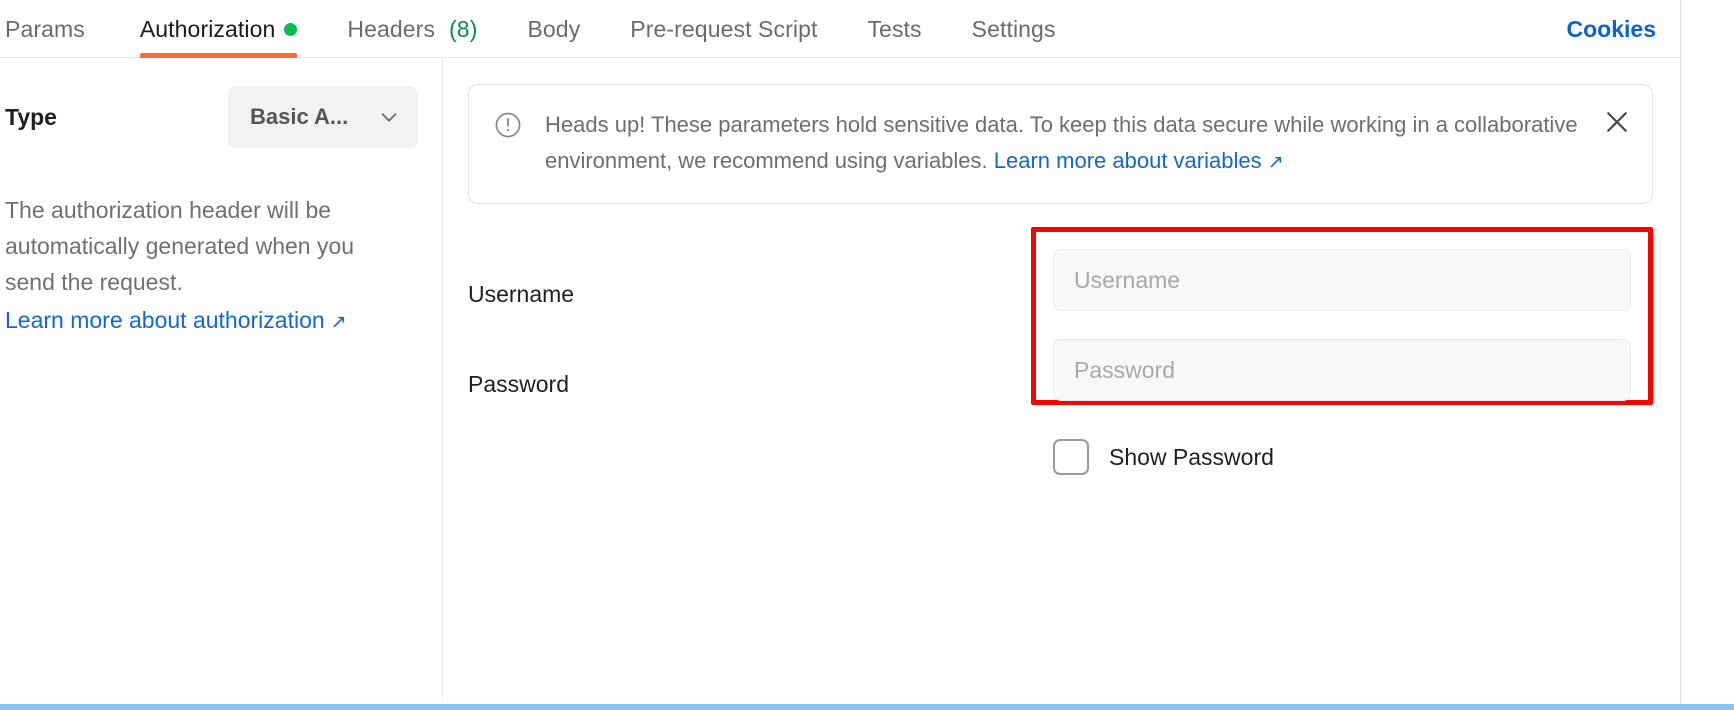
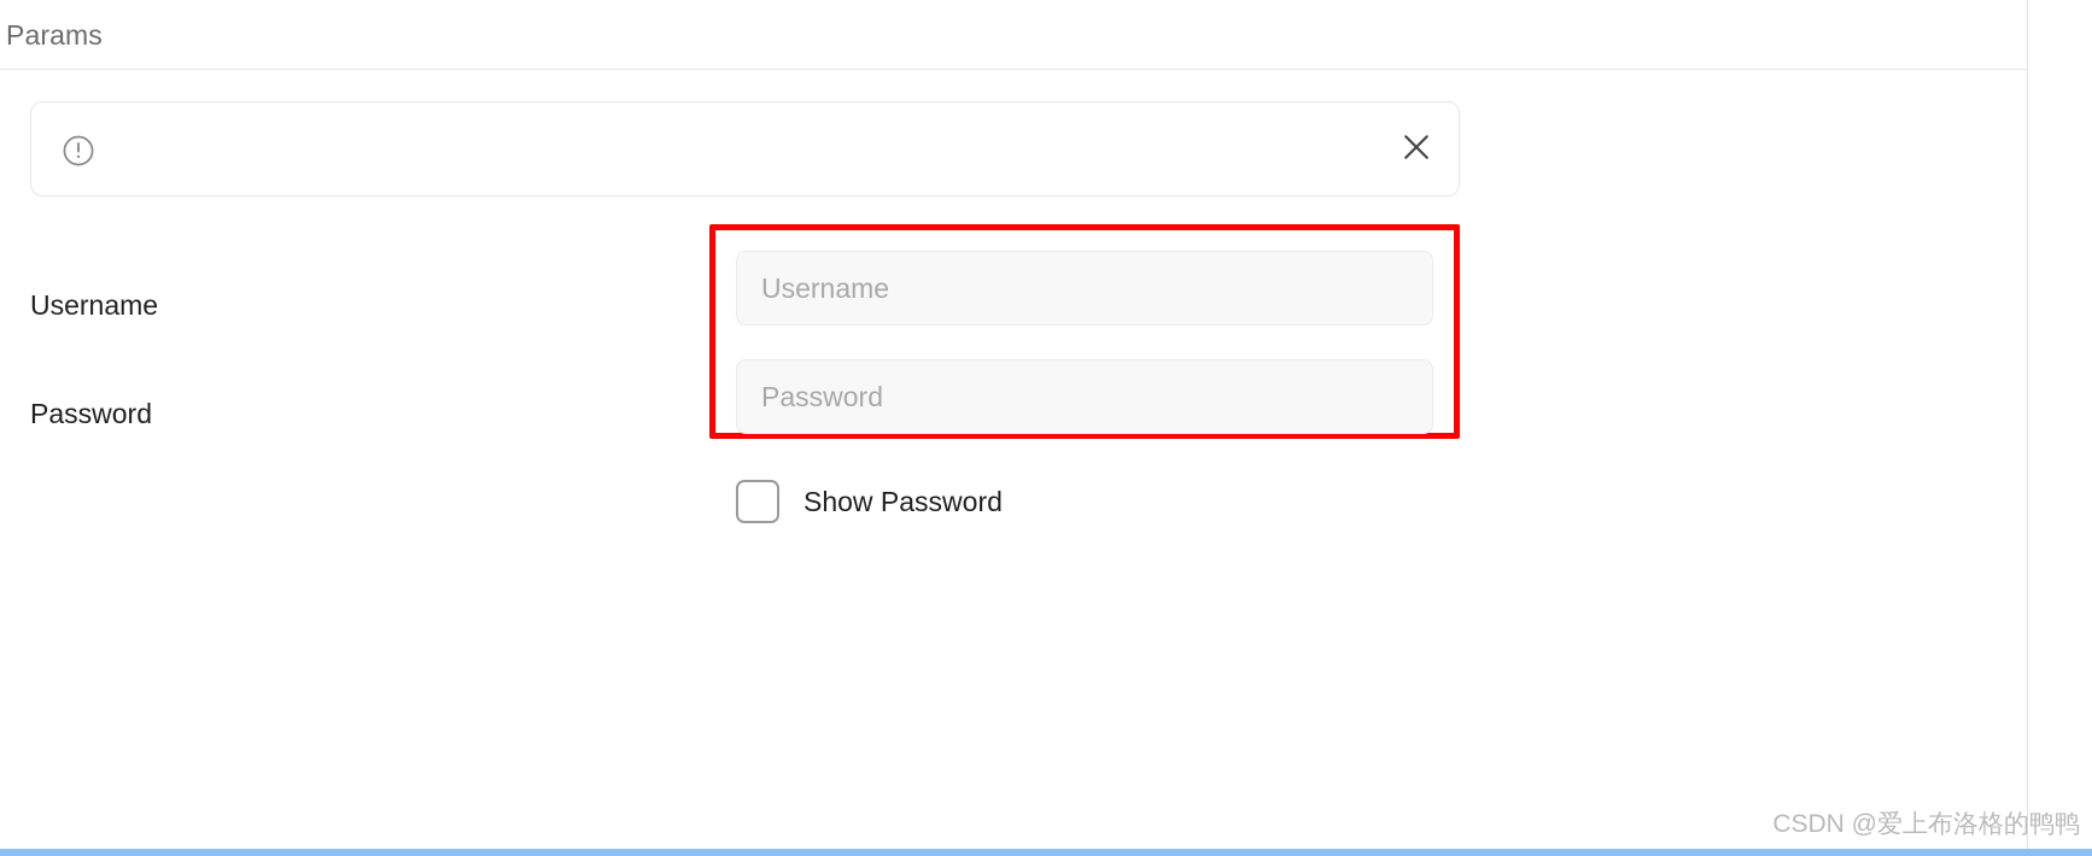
  Params
- Authorization
- Headers
- (8)
- Body
- Pre-request Script
- Tests
- Settings
- Cookies
- Type
- Basic A...
- The authorization header will be automatically generated when you send the request.
- Learn more about authorization
- ↗
- Heads up! These parameters hold sensitive data. To keep this data secure while working in a collaborative environment, we recommend using variables. Learn more about variables ↗
  Username
  Password
  Username
  Password
  Show Password
+ CSDN @爱上布洛格的鸭鸭
